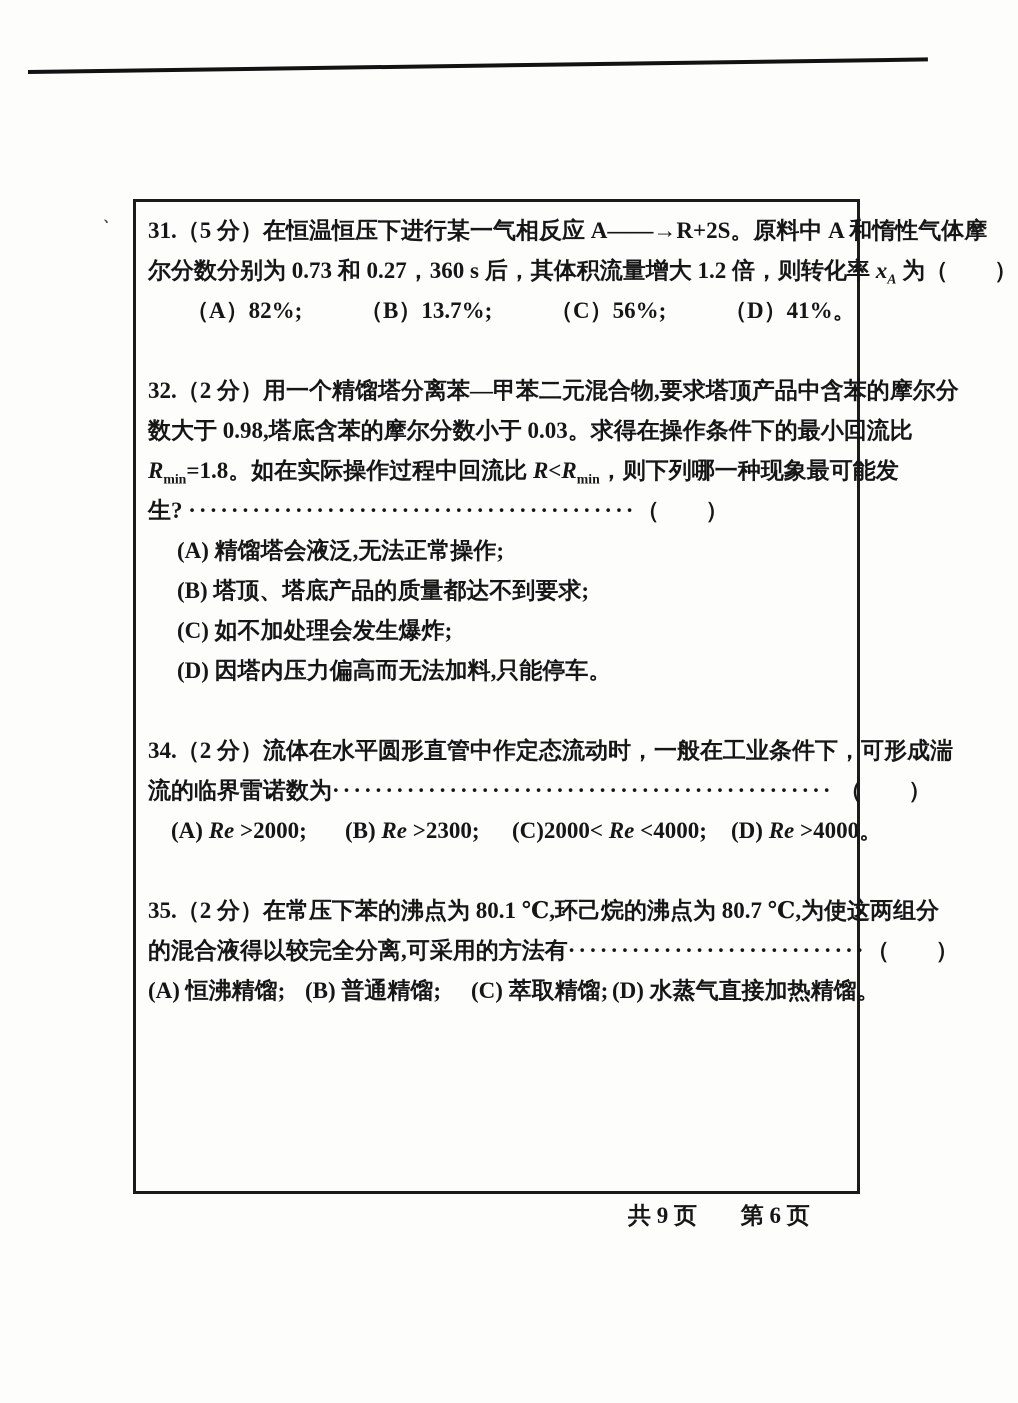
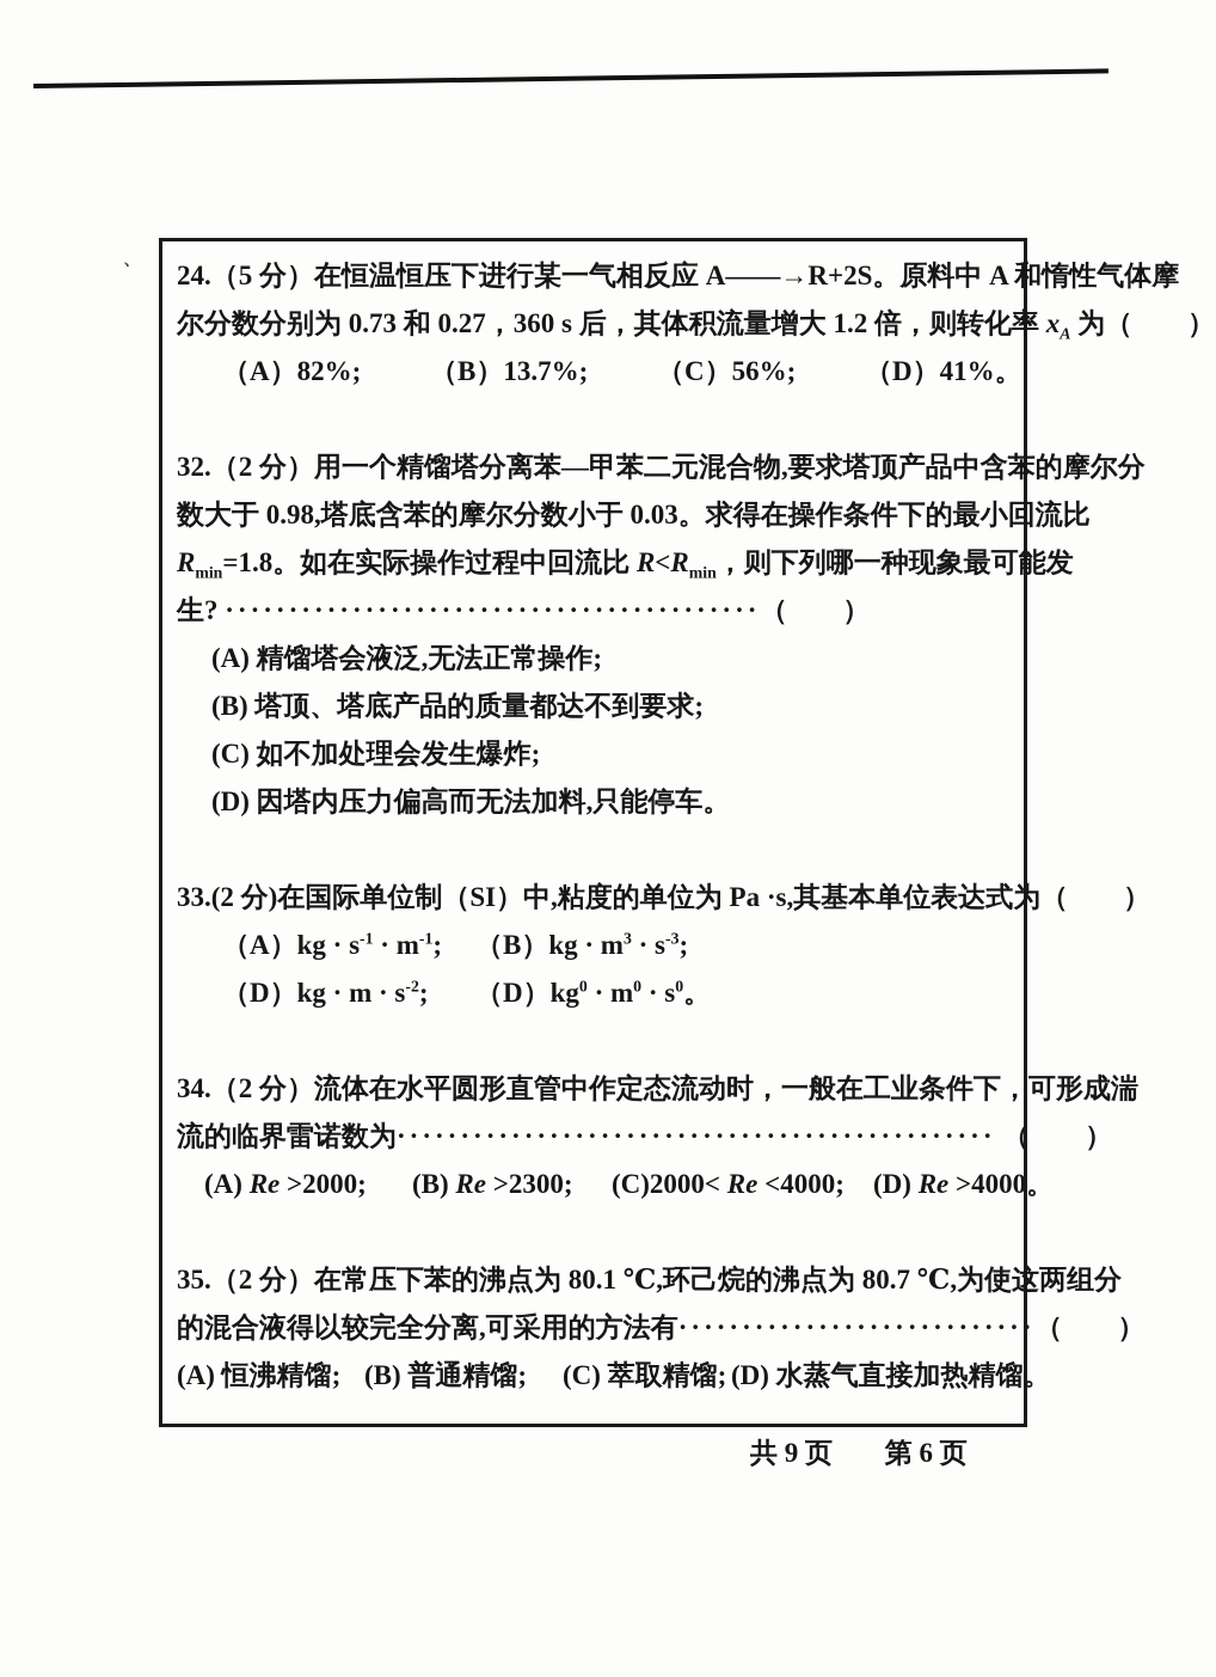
  、
- 31.（5 分）在恒温恒压下进行某一气相反应 A——→R+2S。原料中 A 和惰性气体摩
+ 24.（5 分）在恒温恒压下进行某一气相反应 A——→R+2S。原料中 A 和惰性气体摩
  尔分数分别为 0.73 和 0.27，360 s 后，其体积流量增大 1.2 倍，则转化率 xA 为（ ）
  （A）82%;
  （B）13.7%;
  （C）56%;
  （D）41%。
  32.（2 分）用一个精馏塔分离苯—甲苯二元混合物,要求塔顶产品中含苯的摩尔分
  数大于 0.98,塔底含苯的摩尔分数小于 0.03。求得在操作条件下的最小回流比
  Rmin=1.8。如在实际操作过程中回流比 R<Rmin，则下列哪一种现象最可能发
  生? ··········································（ ）
  (A) 精馏塔会液泛,无法正常操作;
  (B) 塔顶、塔底产品的质量都达不到要求;
  (C) 如不加处理会发生爆炸;
  (D) 因塔内压力偏高而无法加料,只能停车。
+ 33.(2 分)在国际单位制（SI）中,粘度的单位为 Pa ·s,其基本单位表达式为（ ）
+ （A）kg · s-1 · m-1;
+ （B）kg · m3 · s-3;
+ （D）kg · m · s-2;
+ （D）kg0 · m0 · s0。
  34.（2 分）流体在水平圆形直管中作定态流动时，一般在工业条件下，可形成湍
  流的临界雷诺数为··············································· （ ）
  (A) Re >2000;
  (B) Re >2300;
  (C)2000< Re <4000;
  (D) Re >4000。
  35.（2 分）在常压下苯的沸点为 80.1 ℃,环己烷的沸点为 80.7 ℃,为使这两组分
  的混合液得以较完全分离,可采用的方法有····························（ ）
  (A) 恒沸精馏;
  (B) 普通精馏;
  (C) 萃取精馏;
  (D) 水蒸气直接加热精馏。
  共 9 页 第 6 页
